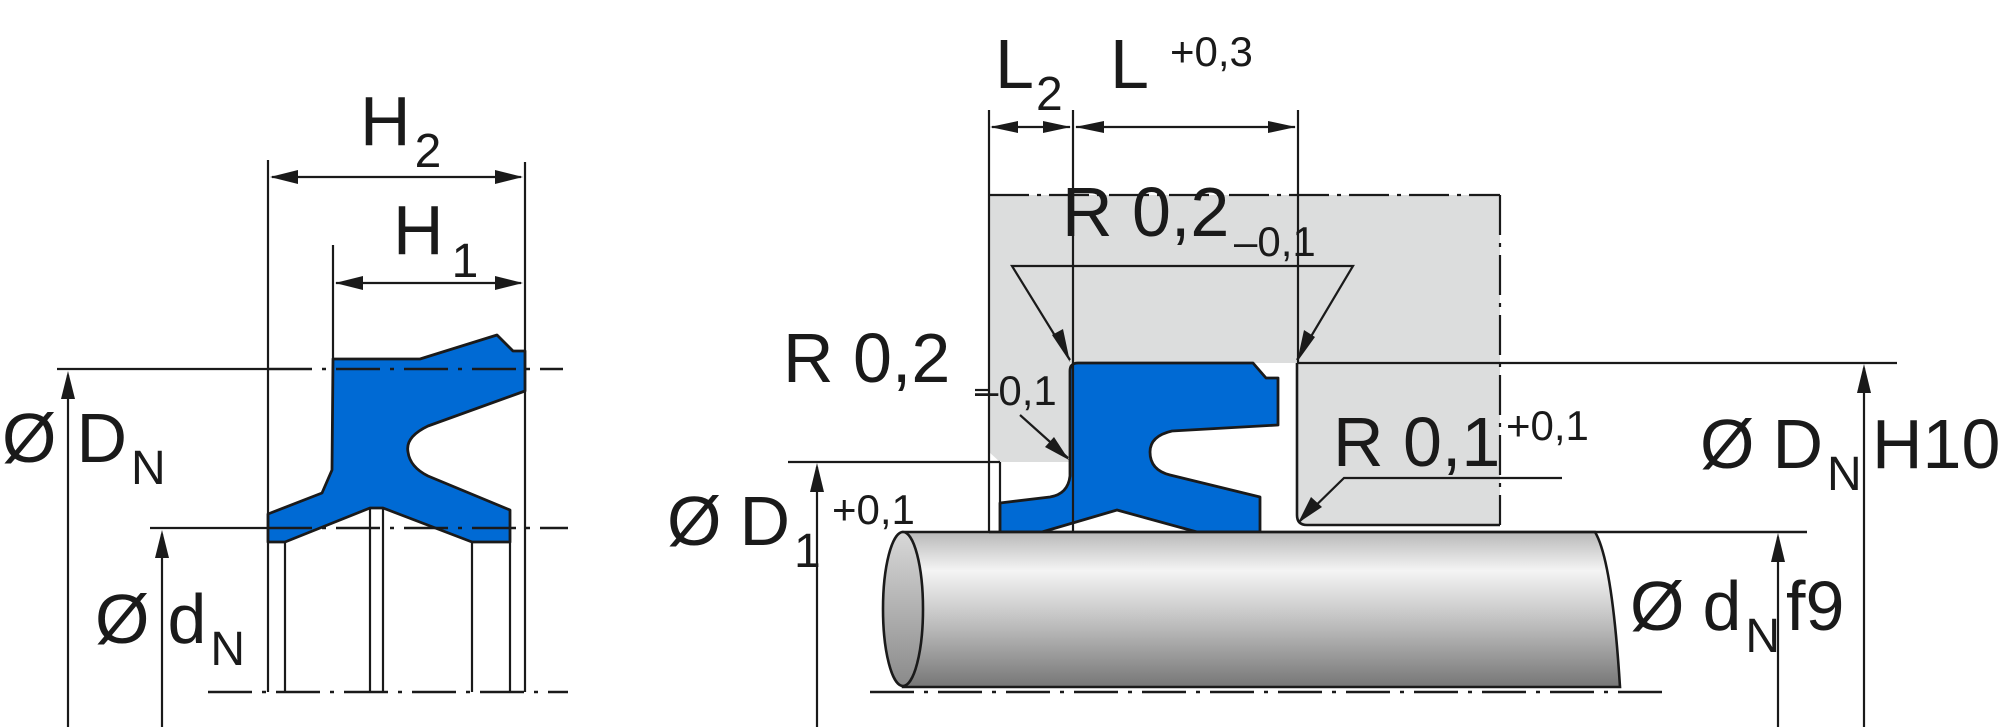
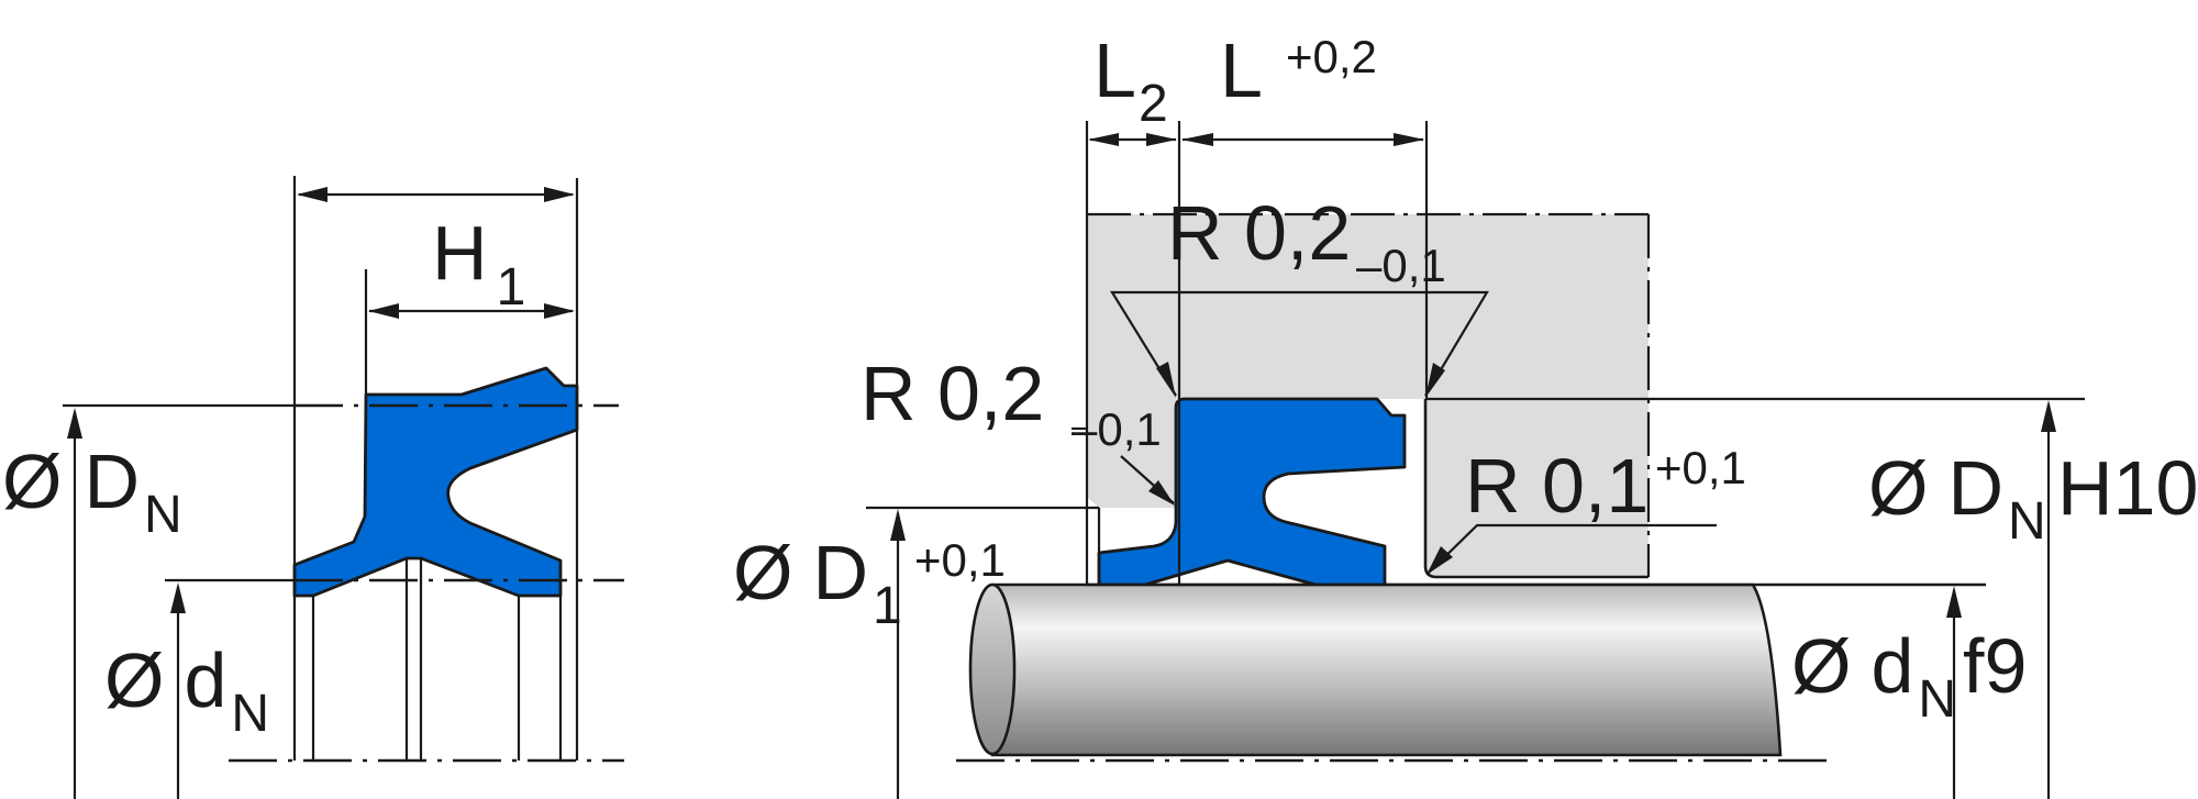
- H2
  H 1
  Ø DN
  Ø dN
  L2
  L
- +0,3
+ +0,2
  R 0,2
  –0,1
  R 0,2
  –0,1
  R 0,1
  +0,1
  Ø DN
  H10
  Ø D1
  +0,1
  Ø dN
  f9
